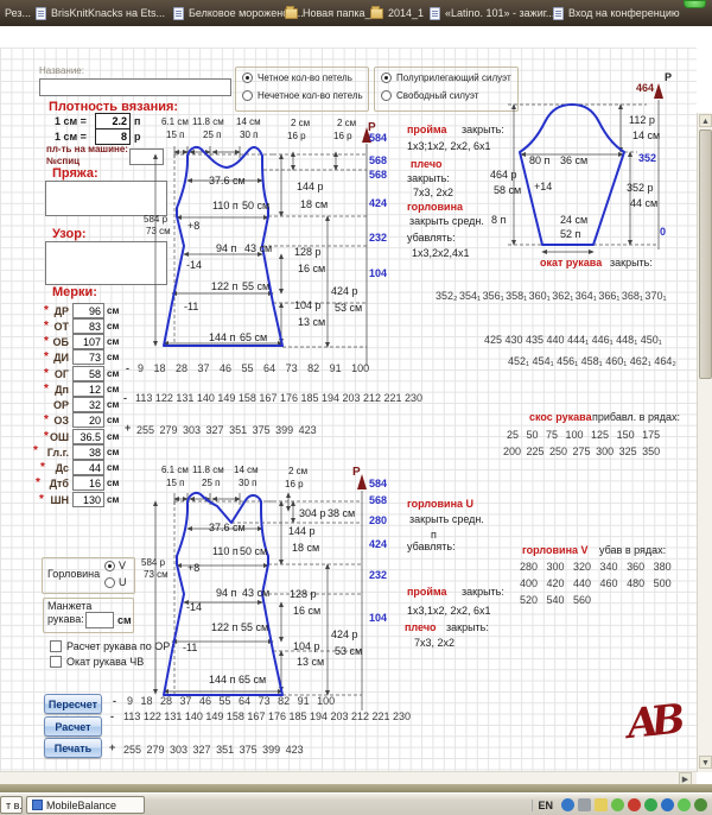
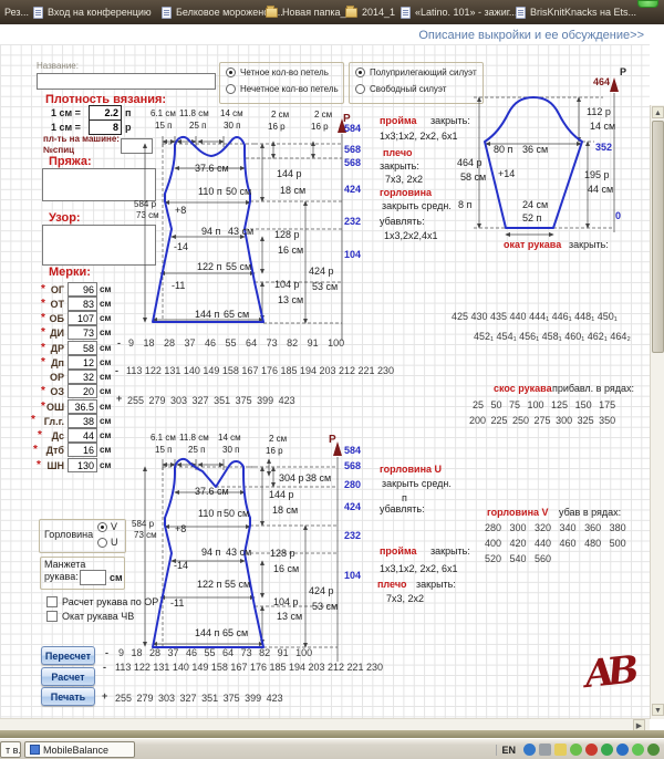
  Рез...
- BrisKnitKnacks на Ets...
+ Вход на конференцию
  Белковое морожен..
  Новая папка_
  2014_1
  «Latino. 101» - зажиг..
- Вход на конференцию
+ BrisKnitKnacks на Ets...
+ Описание выкройки и ее обсуждение>>
  Название:
  Плотность вязания:
  1 см =
  2.2
  п
  1 см =
  8
  р
  пл-ть на машине:
  №спиц
  Пряжа:
  584 р
  73 см
  Узор:
  Четное кол-во петель
  Нечетное кол-во петель
  Полуприлегающий силуэт
  Свободный силуэт
  Мерки:
  *
- ДР
+ ОГ
  96
  см
  *
  ОТ
  83
  см
  *
  ОБ
  107
  см
  *
  ДИ
  73
  см
  *
- ОГ
+ ДР
  58
  см
  *
  Дп
  12
  см
  ОР
  32
  см
  *
  ОЗ
  20
  см
  *
  ОШ
  36.5
  см
  *
  Гл.г.
  38
  см
  *
  Дс
  44
  см
  *
  Дтб
  16
  см
  *
  ШН
  130
  см
  Горловина
  V
  U
  584 р
  73 см
  Манжета
  рукава:
  см
  Расчет рукава по ОР
  Окат рукава ЧВ
  Пересчет
  Расчет
  Печать
  6.1 см
  11.8 см
  14 см
  15 п
  25 п
  30 п
  2 см
  16 р
  2 см
  16 р
  37.6 см
  110 п
  50 см
  +8
  94 п
  43 см
  -14
  122 п
  55 см
  -11
  144 п
  65 см
  144 р
  18 см
  128 р
  16 см
  424 р
  53 см
  104 р
  13 см
  Р
  584
  568
  568
  424
  232
  104
  пройма
  закрыть:
  1x3;1x2, 2x2, 6x1
  плечо
  закрыть:
  464
  7x3, 2x2
  58 см
  горловина
  закрыть средн.
  8 п
  убавлять:
  1x3,2x2,4x1
  464
  Р
  112 р
  14 см
  80 п
  36 см
  352
  +14
- 352 р
+ 195 р
  44 см
  24 см
  52 п
  0
  окат рукава
  закрыть:
- 352₂ 354₁ 356₁ 358₁ 360₁ 362₁ 364₁ 366₁ 368₁ 370₁
  425 430 435 440 444₁ 446₁ 448₁ 450₁
  452₁ 454₁ 456₁ 458₁ 460₁ 462₁ 464₂
  скос рукава
  прибавл. в рядах:
  25 50 75 100 125 150 175
  200 225 250 275 300 325 350
  -
  9 18 28 37 46 55 64 73 82 91 100
  -
  113 122 131 140 149 158 167 176 185 194 203 212 221 230
  +
  255 279 303 327 351 375 399 423
  6.1 см
  11.8 см
  14 см
  15 п
  25 п
  30 п
  2 см
  16 р
  Р
  304 р
  38 см
  37.6 см
  144 р
  18 см
  110 п
  50 см
  +8
  94 п
  43 см
  128 р
  16 см
  -14
  122 п
  55 см
  424 р
  53 см
  104 р
  13 см
  -11
  144 п
  65 см
  584
  568
  280
  424
  232
  104
  горловина U
  закрыть средн.
  п
  убавлять:
  горловина V
  убав в рядах:
  280 300 320 340 360 380
  400 420 440 460 480 500
  520 540 560
  пройма
  закрыть:
  1x3,1x2, 2x2, 6x1
  плечо
  закрыть:
  7x3, 2x2
  -
  9 18 28 37 46 55 64 73 82 91 100
  -
  113 122 131 140 149 158 167 176 185 194 203 212 221 230
  +
  255 279 303 327 351 375 399 423
  MobileBalance
  EN
